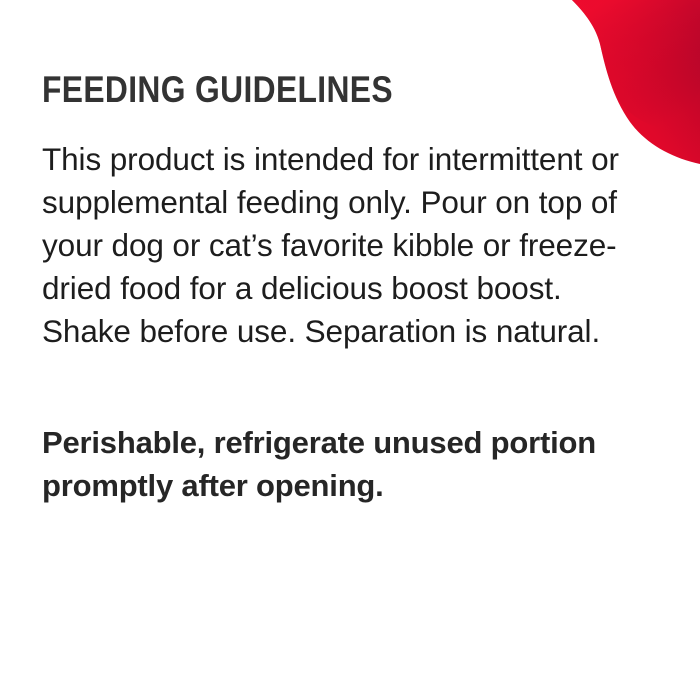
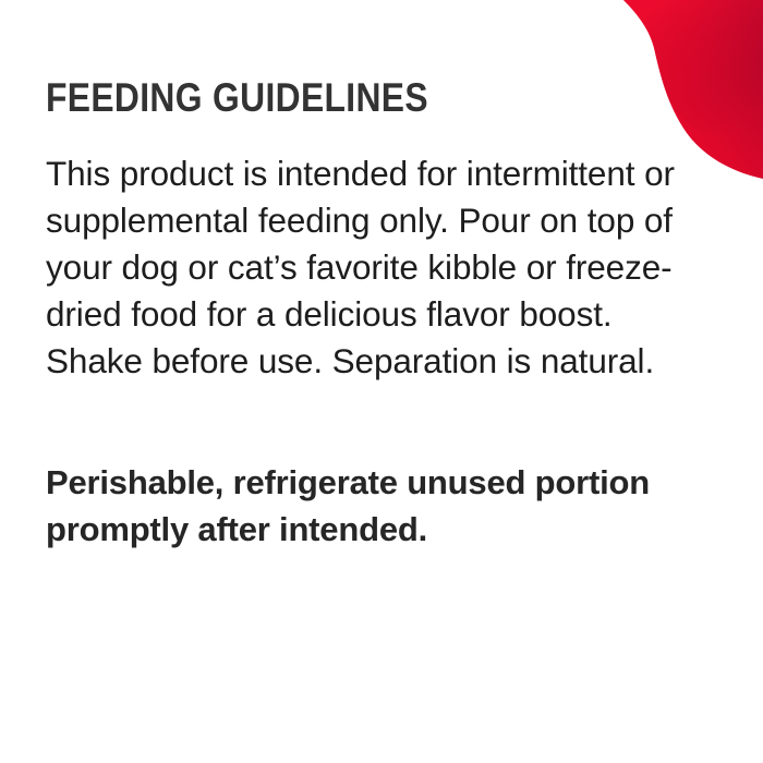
  FEEDING GUIDELINES
- This product is intended for intermittent or supplemental feeding only. Pour on top of your dog or cat’s favorite kibble or freeze-dried food for a delicious boost boost. Shake before use. Separation is natural.
+ This product is intended for intermittent or supplemental feeding only. Pour on top of your dog or cat’s favorite kibble or freeze-dried food for a delicious flavor boost. Shake before use. Separation is natural.
- Perishable, refrigerate unused portion promptly after opening.
+ Perishable, refrigerate unused portion promptly after intended.
